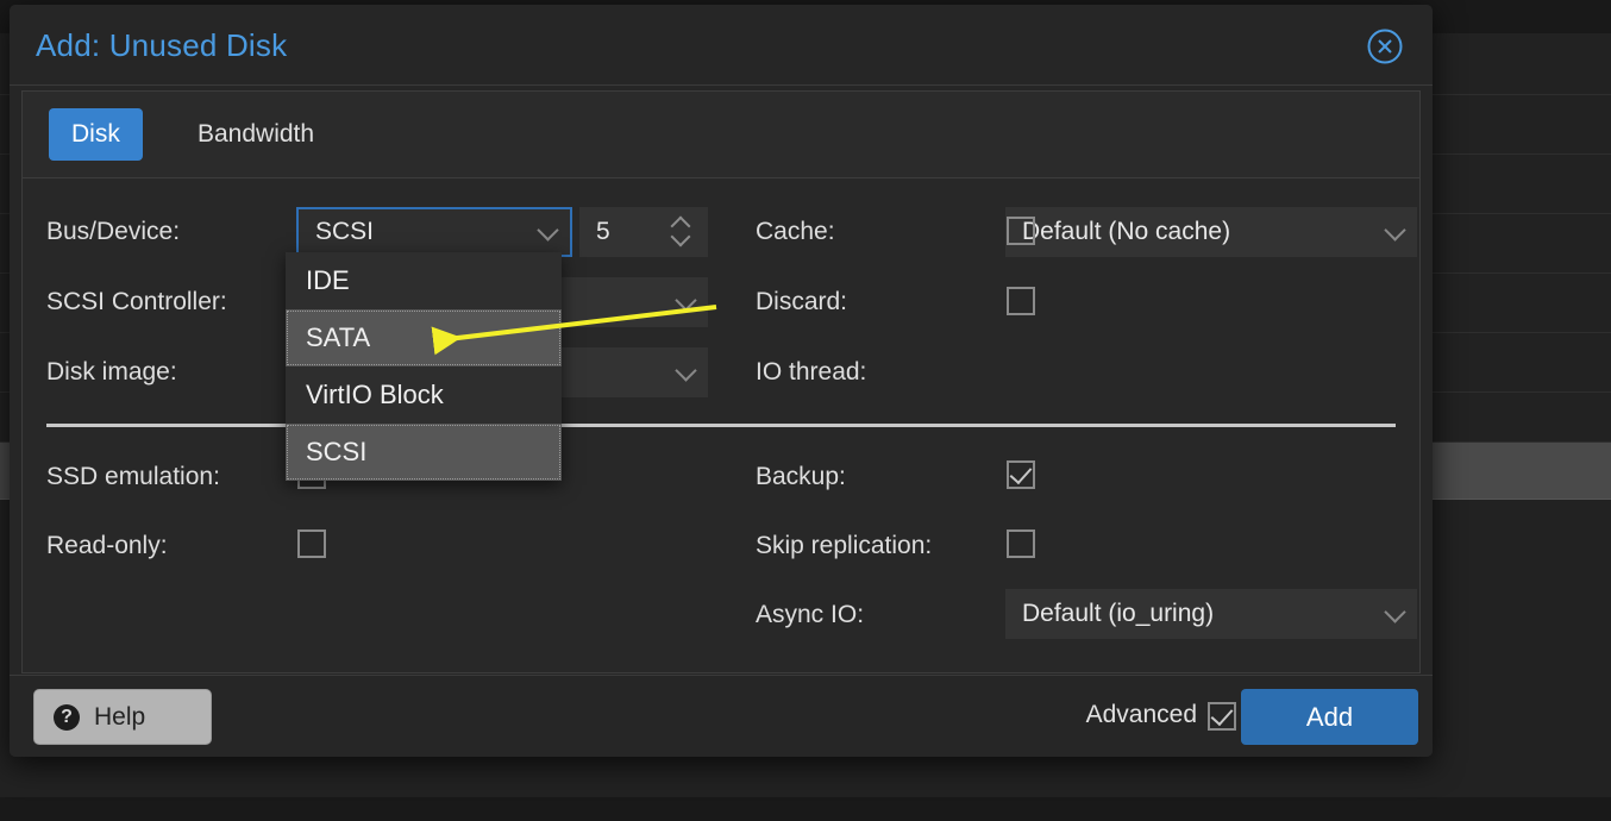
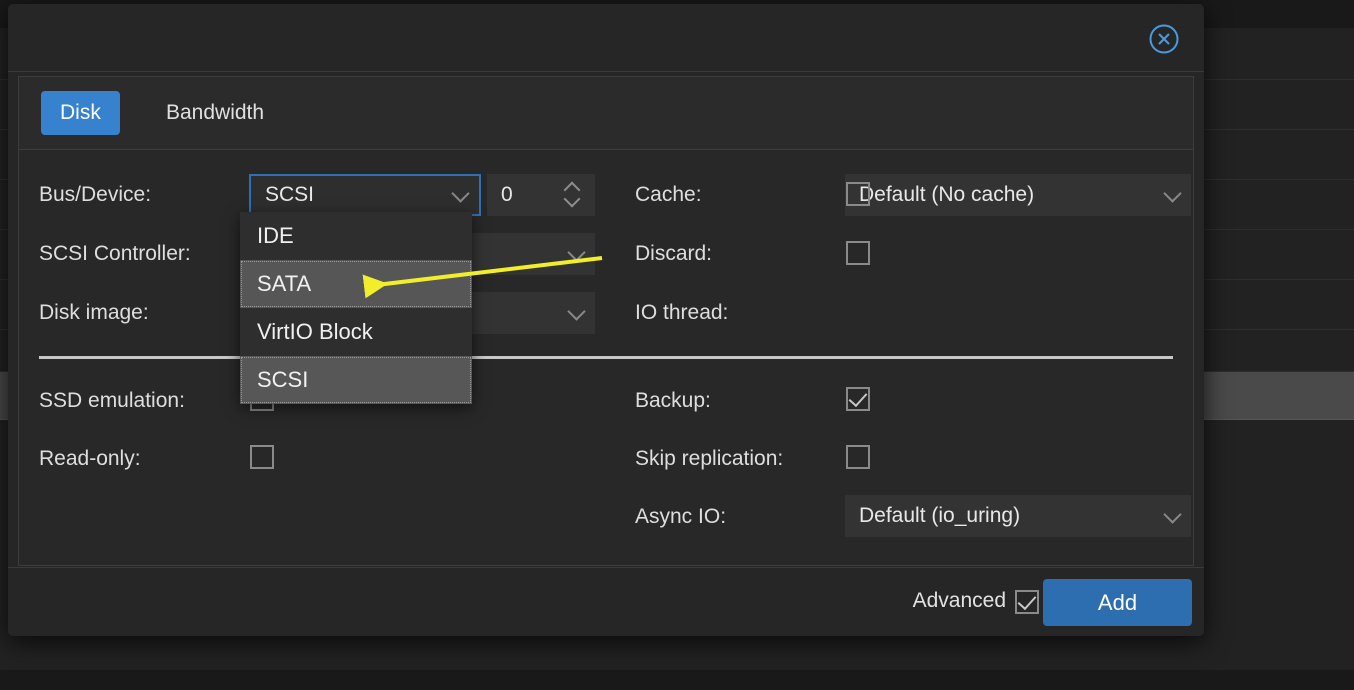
- Add: Unused Disk
  Disk
  Bandwidth
  Bus/Device:
  SCSI Controller:
  Disk image:
  SSD emulation:
  Read-only:
  SCSI
- 5
+ 0
  Cache:
  Discard:
  IO thread:
  Backup:
  Skip replication:
  Async IO:
  Default (No cache)
  Default (io_uring)
- ?
- Help
  Advanced
  Add
  IDE
  SATA
  VirtIO Block
  SCSI
